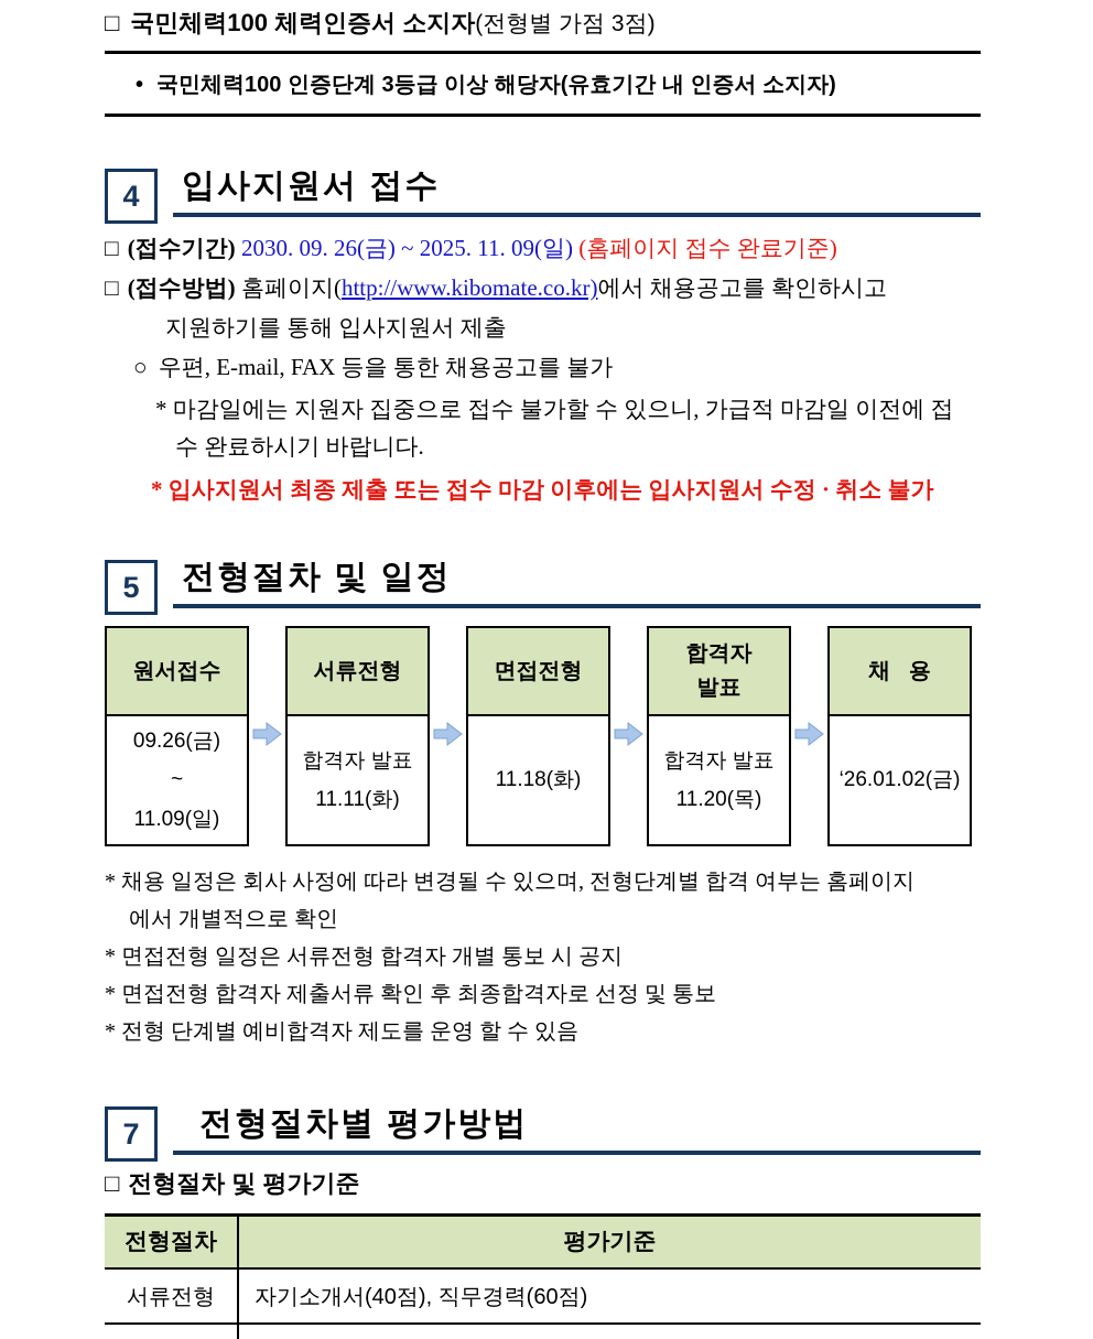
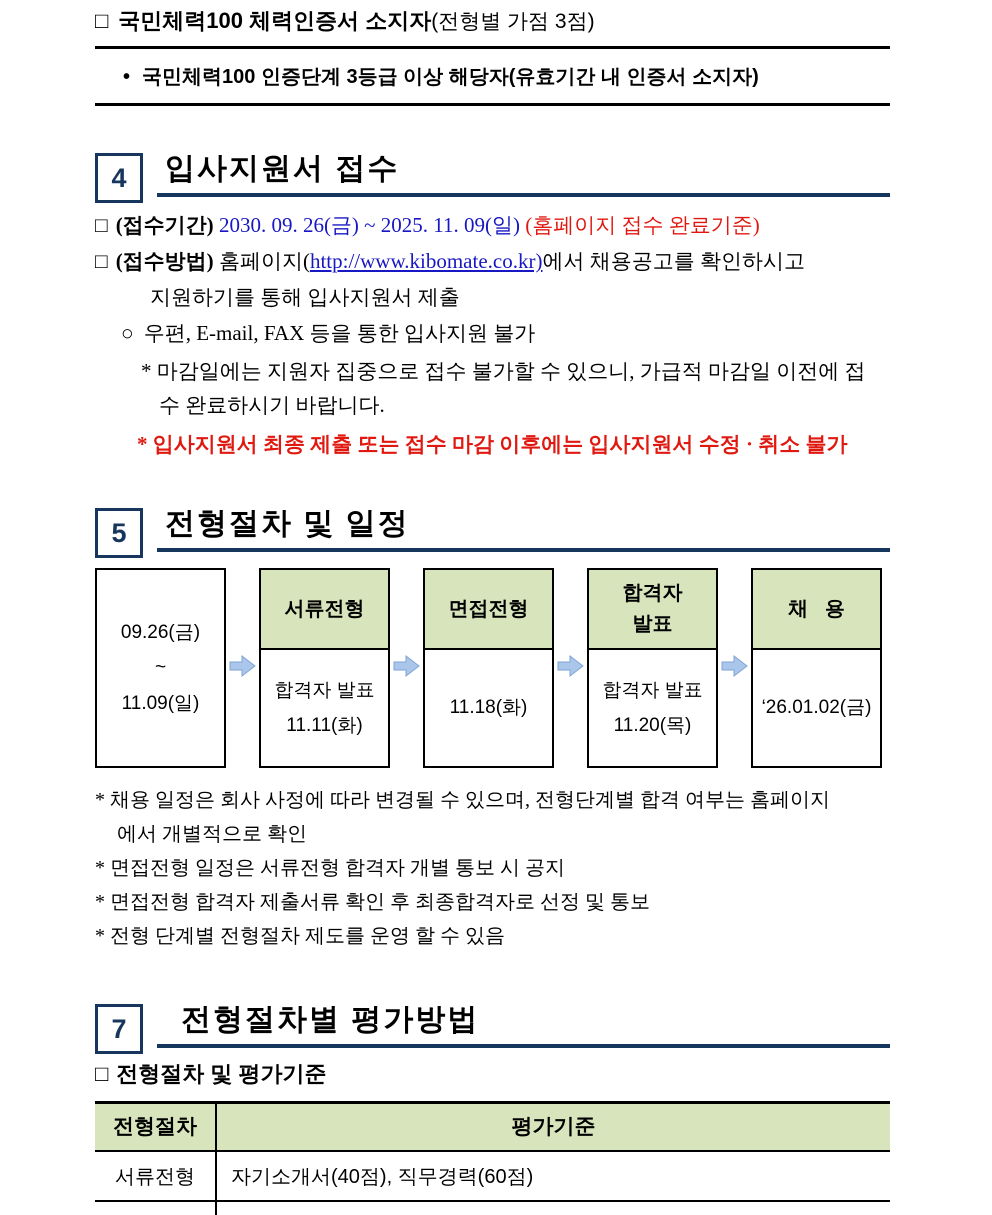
  □ 국민체력100 체력인증서 소지자(전형별 가점 3점)
  • 국민체력100 인증단계 3등급 이상 해당자(유효기간 내 인증서 소지자)
  4
  입사지원서 접수
  □ (접수기간) 2030. 09. 26(금) ~ 2025. 11. 09(일) (홈페이지 접수 완료기준)
  □ (접수방법) 홈페이지(http://www.kibomate.co.kr)에서 채용공고를 확인하시고
  지원하기를 통해 입사지원서 제출
- ○ 우편, E-mail, FAX 등을 통한 채용공고를 불가
+ ○ 우편, E-mail, FAX 등을 통한 입사지원 불가
  * 마감일에는 지원자 집중으로 접수 불가할 수 있으니, 가급적 마감일 이전에 접
  수 완료하시기 바랍니다.
  * 입사지원서 최종 제출 또는 접수 마감 이후에는 입사지원서 수정 · 취소 불가
  5
  전형절차 및 일정
- 원서접수
  09.26(금)
  ~
  11.09(일)
  서류전형
  합격자 발표
  11.11(화)
  면접전형
  11.18(화)
  합격자
  발표
  합격자 발표
  11.20(목)
  채 용
  ‘26.01.02(금)
  * 채용 일정은 회사 사정에 따라 변경될 수 있으며, 전형단계별 합격 여부는 홈페이지
  에서 개별적으로 확인
  * 면접전형 일정은 서류전형 합격자 개별 통보 시 공지
  * 면접전형 합격자 제출서류 확인 후 최종합격자로 선정 및 통보
- * 전형 단계별 예비합격자 제도를 운영 할 수 있음
+ * 전형 단계별 전형절차 제도를 운영 할 수 있음
  7
  전형절차별 평가방법
  □ 전형절차 및 평가기준
  전형절차	평가기준
  서류전형	자기소개서(40점), 직무경력(60점)
